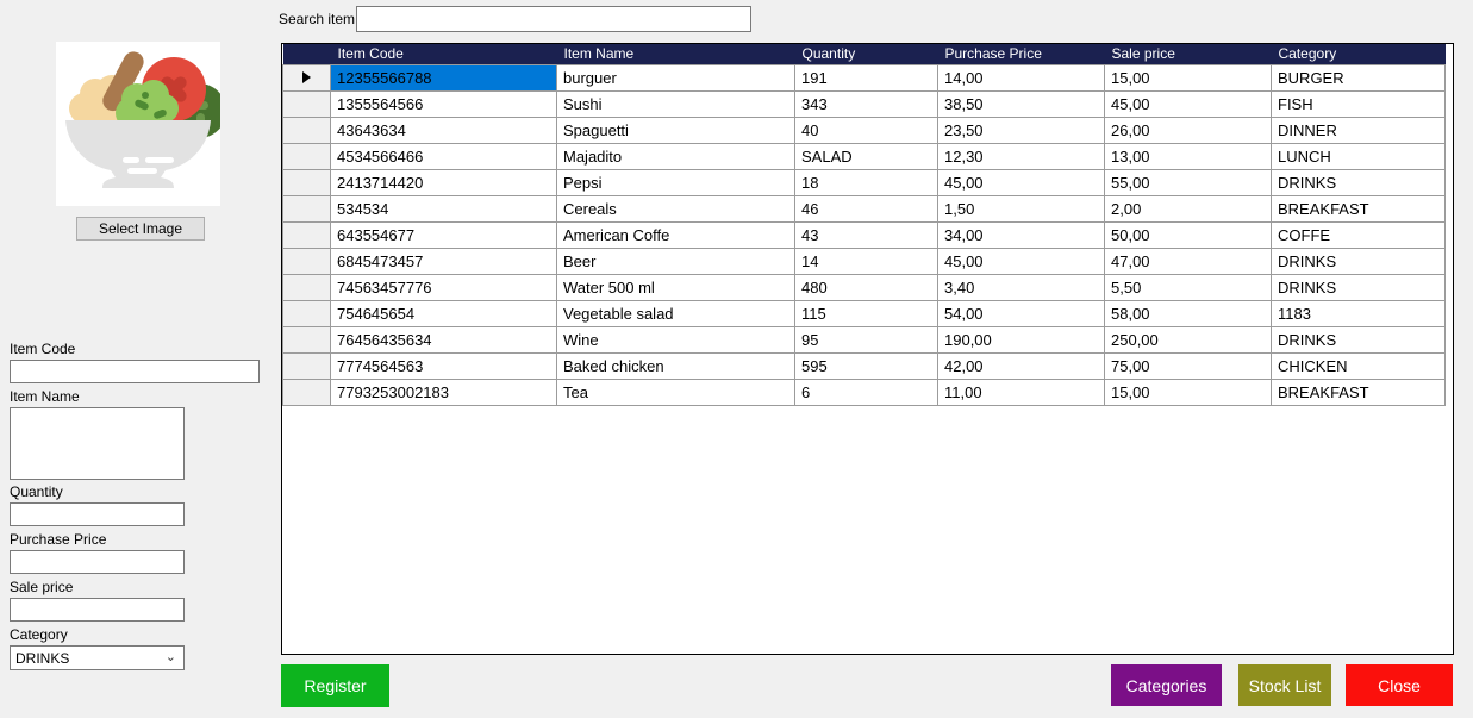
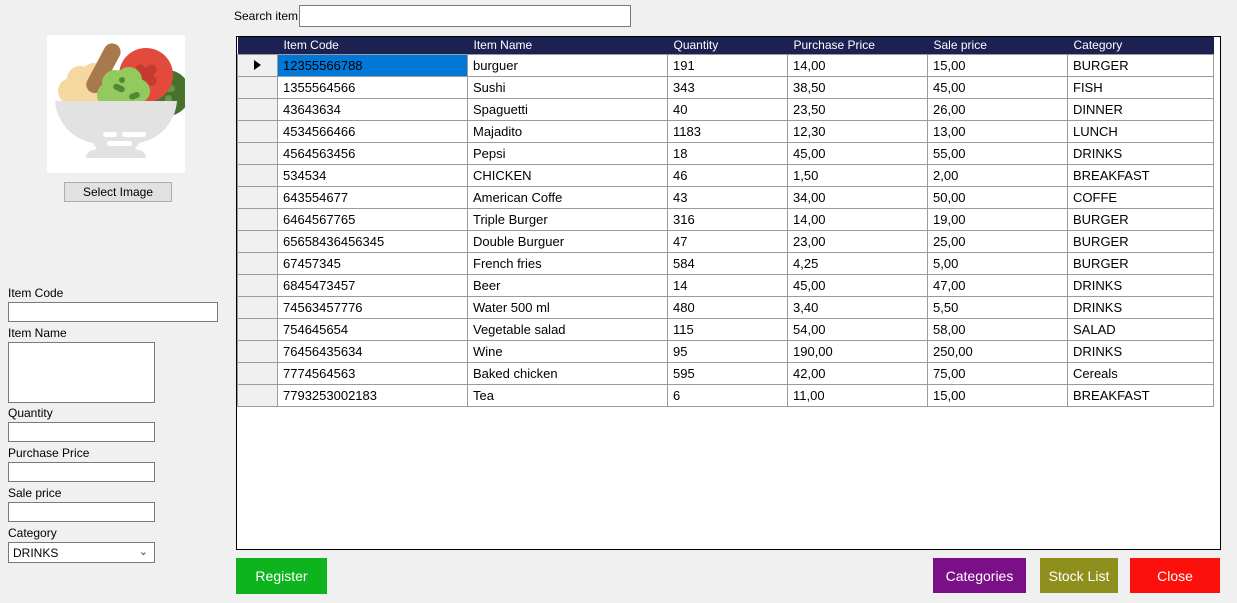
  Select Image
  Item Code
  Item Name
  Quantity
  Purchase Price
  Sale price
  Category
  DRINKS
  ⌄
  Search item
  	Item Code	Item Name	Quantity	Purchase Price	Sale price	Category
  	12355566788	burguer	191	14,00	15,00	BURGER
  	1355564566	Sushi	343	38,50	45,00	FISH
  	43643634	Spaguetti	40	23,50	26,00	DINNER
- 	4534566466	Majadito	SALAD	12,30	13,00	LUNCH
+ 	4534566466	Majadito	1183	12,30	13,00	LUNCH
- 	2413714420	Pepsi	18	45,00	55,00	DRINKS
+ 	4564563456	Pepsi	18	45,00	55,00	DRINKS
- 	534534	Cereals	46	1,50	2,00	BREAKFAST
+ 	534534	CHICKEN	46	1,50	2,00	BREAKFAST
  	643554677	American Coffe	43	34,00	50,00	COFFE
+ 	6464567765	Triple Burger	316	14,00	19,00	BURGER
+ 	65658436456345	Double Burguer	47	23,00	25,00	BURGER
+ 	67457345	French fries	584	4,25	5,00	BURGER
  	6845473457	Beer	14	45,00	47,00	DRINKS
  	74563457776	Water 500 ml	480	3,40	5,50	DRINKS
- 	754645654	Vegetable salad	115	54,00	58,00	1183
+ 	754645654	Vegetable salad	115	54,00	58,00	SALAD
  	76456435634	Wine	95	190,00	250,00	DRINKS
- 	7774564563	Baked chicken	595	42,00	75,00	CHICKEN
+ 	7774564563	Baked chicken	595	42,00	75,00	Cereals
  	7793253002183	Tea	6	11,00	15,00	BREAKFAST
  Register
  Categories
  Stock List
  Close
